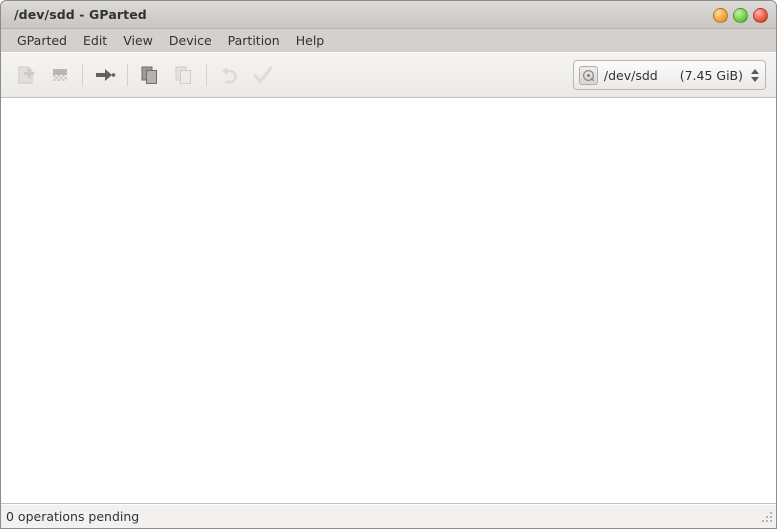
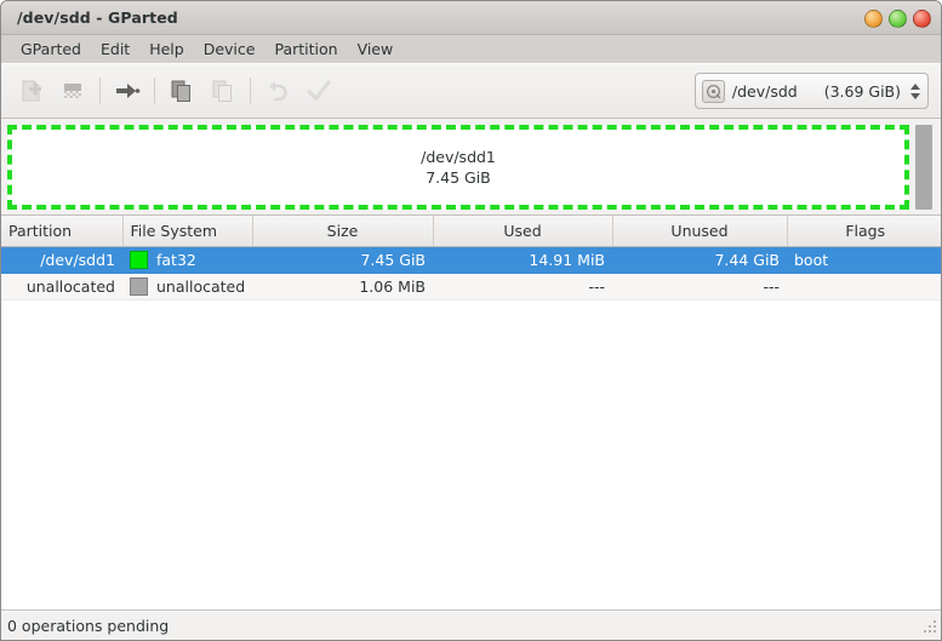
  /dev/sdd - GParted
  GParted
  Edit
- View
+ Help
  Device
  Partition
- Help
+ View
  /dev/sdd
- (7.45 GiB)
+ (3.69 GiB)
+ /dev/sdd1
+ 7.45 GiB
+ Partition	File System	Size	Used	Unused	Flags
+ /dev/sdd1	fat32	7.45 GiB	14.91 MiB	7.44 GiB	boot
+ unallocated	unallocated	1.06 MiB	---	---
  0 operations pending
